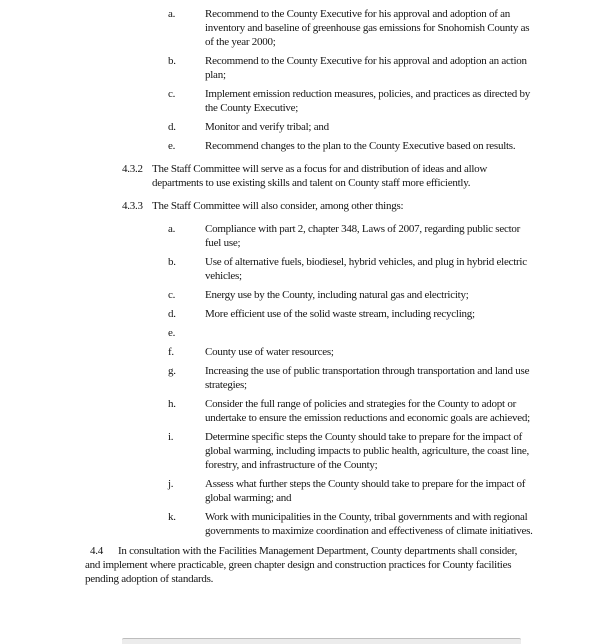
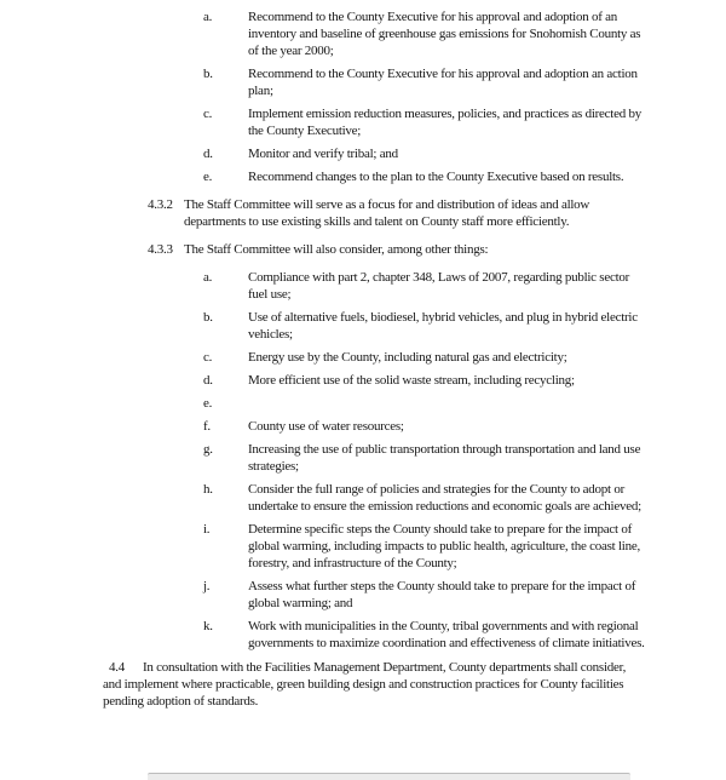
  a.
  Recommend to the County Executive for his approval and adoption of an inventory and baseline of greenhouse gas emissions for Snohomish County as of the year 2000;
  b.
  Recommend to the County Executive for his approval and adoption an action plan;
  c.
  Implement emission reduction measures, policies, and practices as directed by the County Executive;
  d.
  Monitor and verify tribal; and
  e.
  Recommend changes to the plan to the County Executive based on results.
  4.3.2
  The Staff Committee will serve as a focus for and distribution of ideas and allow departments to use existing skills and talent on County staff more efficiently.
  4.3.3
  The Staff Committee will also consider, among other things:
  a.
  Compliance with part 2, chapter 348, Laws of 2007, regarding public sector fuel use;
  b.
  Use of alternative fuels, biodiesel, hybrid vehicles, and plug in hybrid electric vehicles;
  c.
  Energy use by the County, including natural gas and electricity;
  d.
  More efficient use of the solid waste stream, including recycling;
  e.
  f.
  County use of water resources;
  g.
  Increasing the use of public transportation through transportation and land use strategies;
  h.
  Consider the full range of policies and strategies for the County to adopt or undertake to ensure the emission reductions and economic goals are achieved;
  i.
  Determine specific steps the County should take to prepare for the impact of global warming, including impacts to public health, agriculture, the coast line, forestry, and infrastructure of the County;
  j.
  Assess what further steps the County should take to prepare for the impact of global warming; and
  k.
  Work with municipalities in the County, tribal governments and with regional governments to maximize coordination and effectiveness of climate initiatives.
- 4.4 In consultation with the Facilities Management Department, County departments shall consider, and implement where practicable, green chapter design and construction practices for County facilities pending adoption of standards.
+ 4.4 In consultation with the Facilities Management Department, County departments shall consider, and implement where practicable, green building design and construction practices for County facilities pending adoption of standards.
